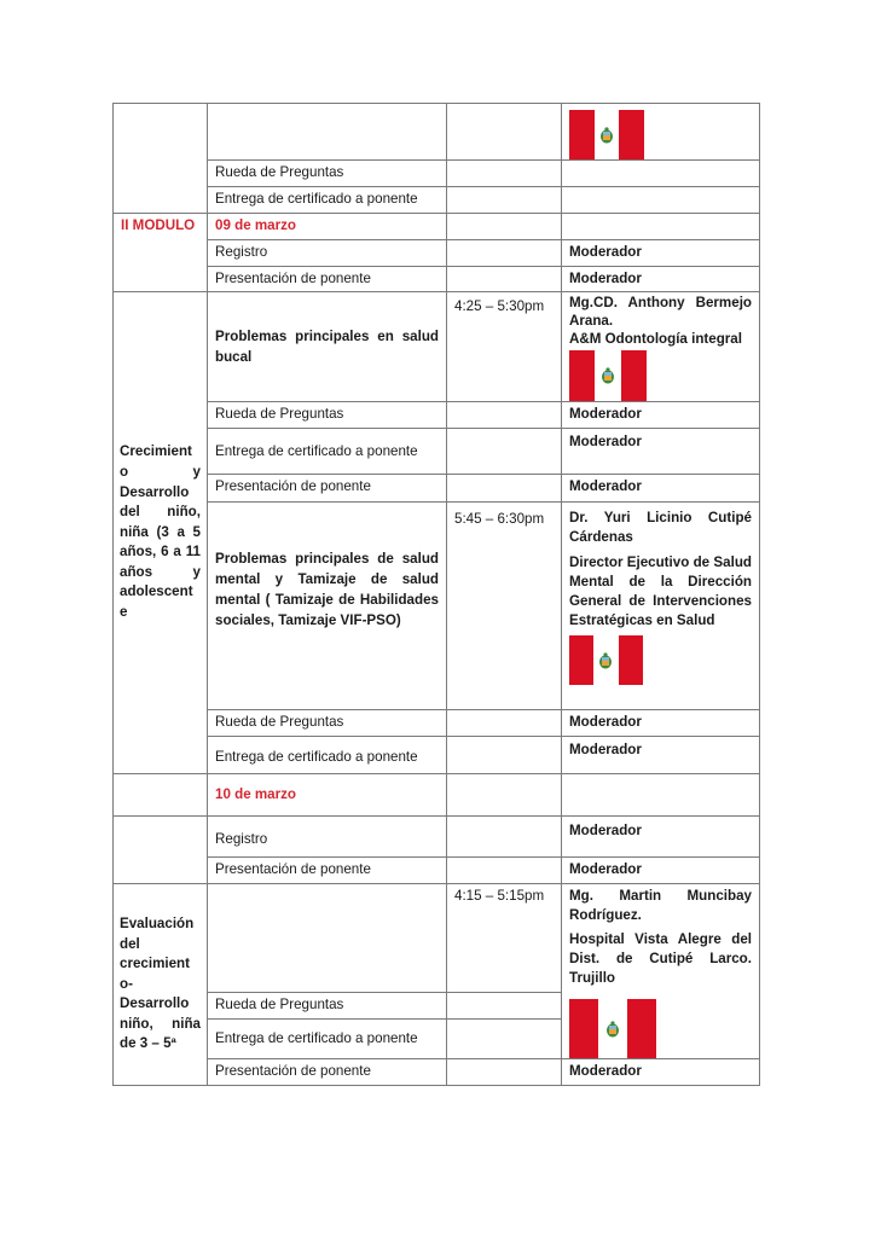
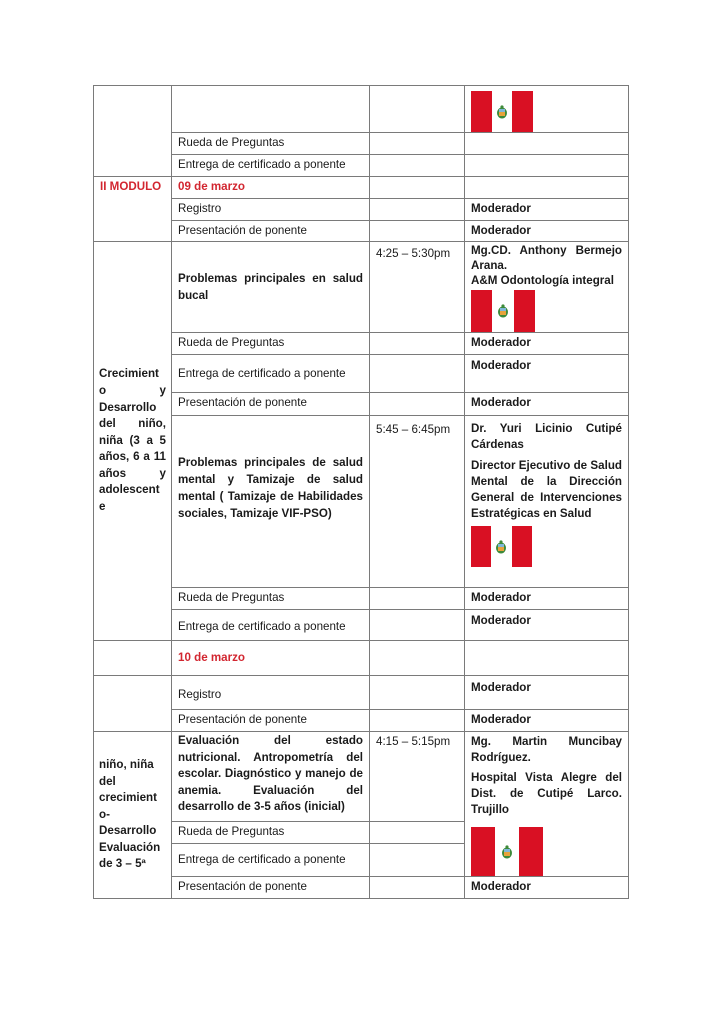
  Rueda de Preguntas
  Entrega de certificado a ponente
  II MODULO
  09 de marzo
  Registro
  Moderador
  Presentación de ponente
  Moderador
  Crecimient
  o y
  Desarrollo
  del niño,
  niña (3 a 5
  años, 6 a 11
  años y
  adolescent
  e
  Problemas principales en salud bucal
  4:25 – 5:30pm
  Mg.CD. Anthony Bermejo Arana.
  A&M Odontología integral
  Rueda de Preguntas
  Moderador
  Entrega de certificado a ponente
  Moderador
  Presentación de ponente
  Moderador
  Problemas principales de salud mental y Tamizaje de salud mental ( Tamizaje de Habilidades sociales, Tamizaje VIF-PSO)
- 5:45 – 6:30pm
+ 5:45 – 6:45pm
  Dr. Yuri Licinio Cutipé Cárdenas
  Director Ejecutivo de Salud Mental de la Dirección General de Intervenciones Estratégicas en Salud
  Rueda de Preguntas
  Moderador
  Entrega de certificado a ponente
  Moderador
  10 de marzo
  Registro
  Moderador
  Presentación de ponente
  Moderador
- Evaluación
+ niño, niña
  del
  crecimient
  o-
  Desarrollo
- niño, niña
+ Evaluación
  de 3 – 5ª
+ Evaluación del estado nutricional. Antropometría del escolar. Diagnóstico y manejo de anemia. Evaluación del desarrollo de 3-5 años (inicial)
  4:15 – 5:15pm
  Mg. Martin Muncibay Rodríguez.
  Hospital Vista Alegre del Dist. de Cutipé Larco. Trujillo
  Rueda de Preguntas
  Entrega de certificado a ponente
  Presentación de ponente
  Moderador
